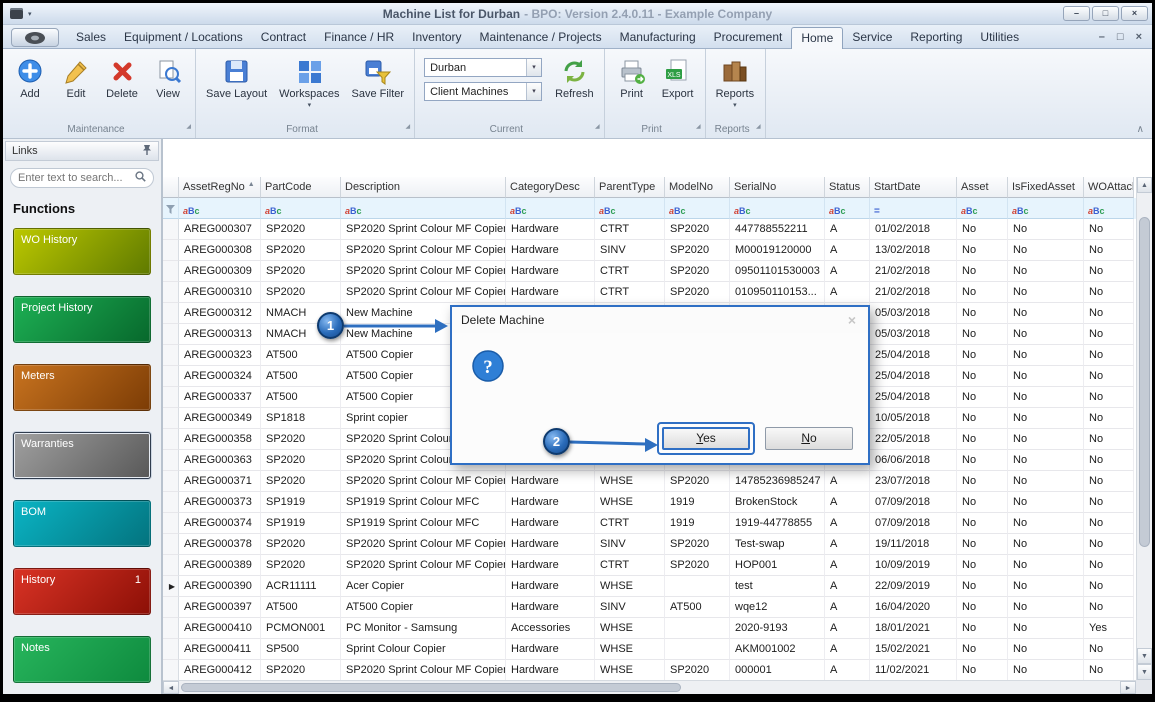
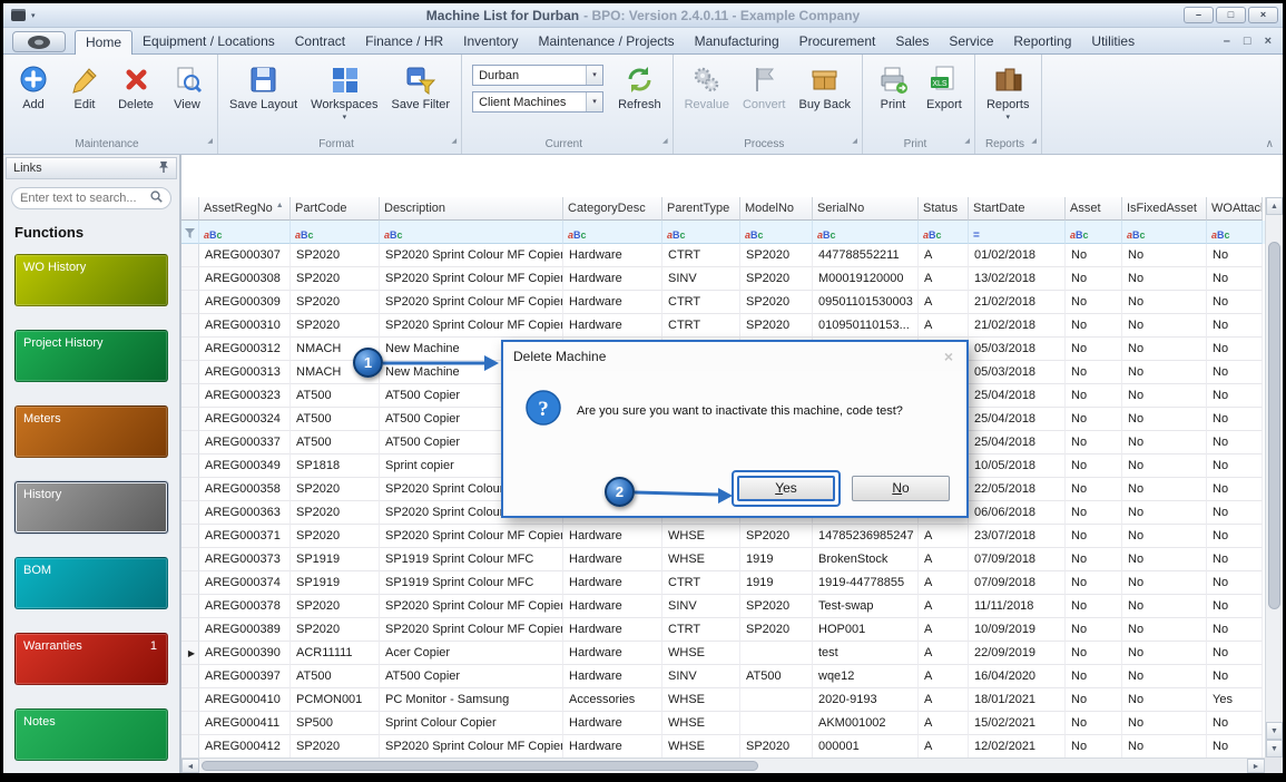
  Machine List for Durban - BPO: Version 2.4.0.11 - Example Company
  –
  □
  ×
- Sales
+ Home
  Equipment / Locations
  Contract
  Finance / HR
  Inventory
  Maintenance / Projects
  Manufacturing
  Procurement
- Home
+ Sales
  Service
  Reporting
  Utilities
  –
  □
  ×
  Add
  Edit
  Delete
  View
  Maintenance
  Save Layout
  Workspaces
  Save Filter
  Format
  Durban
  Client Machines
  Refresh
  Current
+ Revalue
+ Convert
+ Buy Back
+ Process
  Print
  Export
  Print
  Reports
  Reports
  ∧
  Links
  Enter text to search...
  Functions
  WO History
  Project History
  Meters
- Warranties
+ History
  BOM
- History
+ Warranties
  1
  Notes
  AssetRegNo
  PartCode
  Description
  CategoryDesc
  ParentType
  ModelNo
  SerialNo
  Status
  StartDate
  Asset
  IsFixedAsset
  aBc
  aBc
  aBc
  aBc
  aBc
  aBc
  aBc
  aBc
  =
  aBc
  aBc
  aBc
  AREG000307
  SP2020
  SP2020 Sprint Colour MF Copier
  Hardware
  CTRT
  SP2020
  447788552211
  A
  01/02/2018
  No
  No
  No
  AREG000308
  SP2020
  SP2020 Sprint Colour MF Copier
  Hardware
  SINV
  SP2020
  M00019120000
  A
  13/02/2018
  No
  No
  No
  AREG000309
  SP2020
  SP2020 Sprint Colour MF Copier
  Hardware
  CTRT
  SP2020
  09501101530003
  A
  21/02/2018
  No
  No
  No
  AREG000310
  SP2020
  SP2020 Sprint Colour MF Copier
  Hardware
  CTRT
  SP2020
  010950110153...
  A
  21/02/2018
  No
  No
  No
  AREG000312
  NMACH
  New Machine
  05/03/2018
  No
  No
  No
  AREG000313
  NMACH
  New Machine
  05/03/2018
  No
  No
  No
  AREG000323
  AT500
  AT500 Copier
  25/04/2018
  No
  No
  No
  AREG000324
  AT500
  AT500 Copier
  25/04/2018
  No
  No
  No
  AREG000337
  AT500
  AT500 Copier
  25/04/2018
  No
  No
  No
  AREG000349
  SP1818
  Sprint copier
  10/05/2018
  No
  No
  No
  AREG000358
  SP2020
  SP2020 Sprint Colou
  22/05/2018
  No
  No
  No
  AREG000363
  SP2020
  SP2020 Sprint Colou
  06/06/2018
  No
  No
  No
  AREG000371
  SP2020
  SP2020 Sprint Colour MF Copier
  Hardware
  WHSE
  SP2020
  14785236985247
  A
  23/07/2018
  No
  No
  No
  AREG000373
  SP1919
  SP1919 Sprint Colour MFC
  Hardware
  WHSE
  1919
  BrokenStock
  A
  07/09/2018
  No
  No
  No
  AREG000374
  SP1919
  SP1919 Sprint Colour MFC
  Hardware
  CTRT
  1919
  1919-44778855
  A
  07/09/2018
  No
  No
  No
  AREG000378
  SP2020
  SP2020 Sprint Colour MF Copier
  Hardware
  SINV
  SP2020
  Test-swap
  A
- 19/11/2018
+ 11/11/2018
  No
  No
  No
  AREG000389
  SP2020
  SP2020 Sprint Colour MF Copier
  Hardware
  CTRT
  SP2020
  HOP001
  A
  10/09/2019
  No
  No
  No
  ▶
  AREG000390
  ACR11111
  Acer Copier
  Hardware
  WHSE
  test
  A
  22/09/2019
  No
  No
  No
  AREG000397
  AT500
  AT500 Copier
  Hardware
  SINV
  AT500
  wqe12
  A
  16/04/2020
  No
  No
  No
  AREG000410
  PCMON001
  PC Monitor - Samsung
  Accessories
  WHSE
  2020-9193
  A
  18/01/2021
  No
  No
  Yes
  AREG000411
  SP500
  Sprint Colour Copier
  Hardware
  WHSE
  AKM001002
  A
  15/02/2021
  No
  No
  No
  AREG000412
  SP2020
  SP2020 Sprint Colour MF Copier
  Hardware
  WHSE
  SP2020
  000001
  A
- 11/02/2021
+ 12/02/2021
  No
  No
  No
  Delete Machine
  ×
  ?
+ Are you sure you want to inactivate this machine, code test?
  Yes
  No
  1
  2
